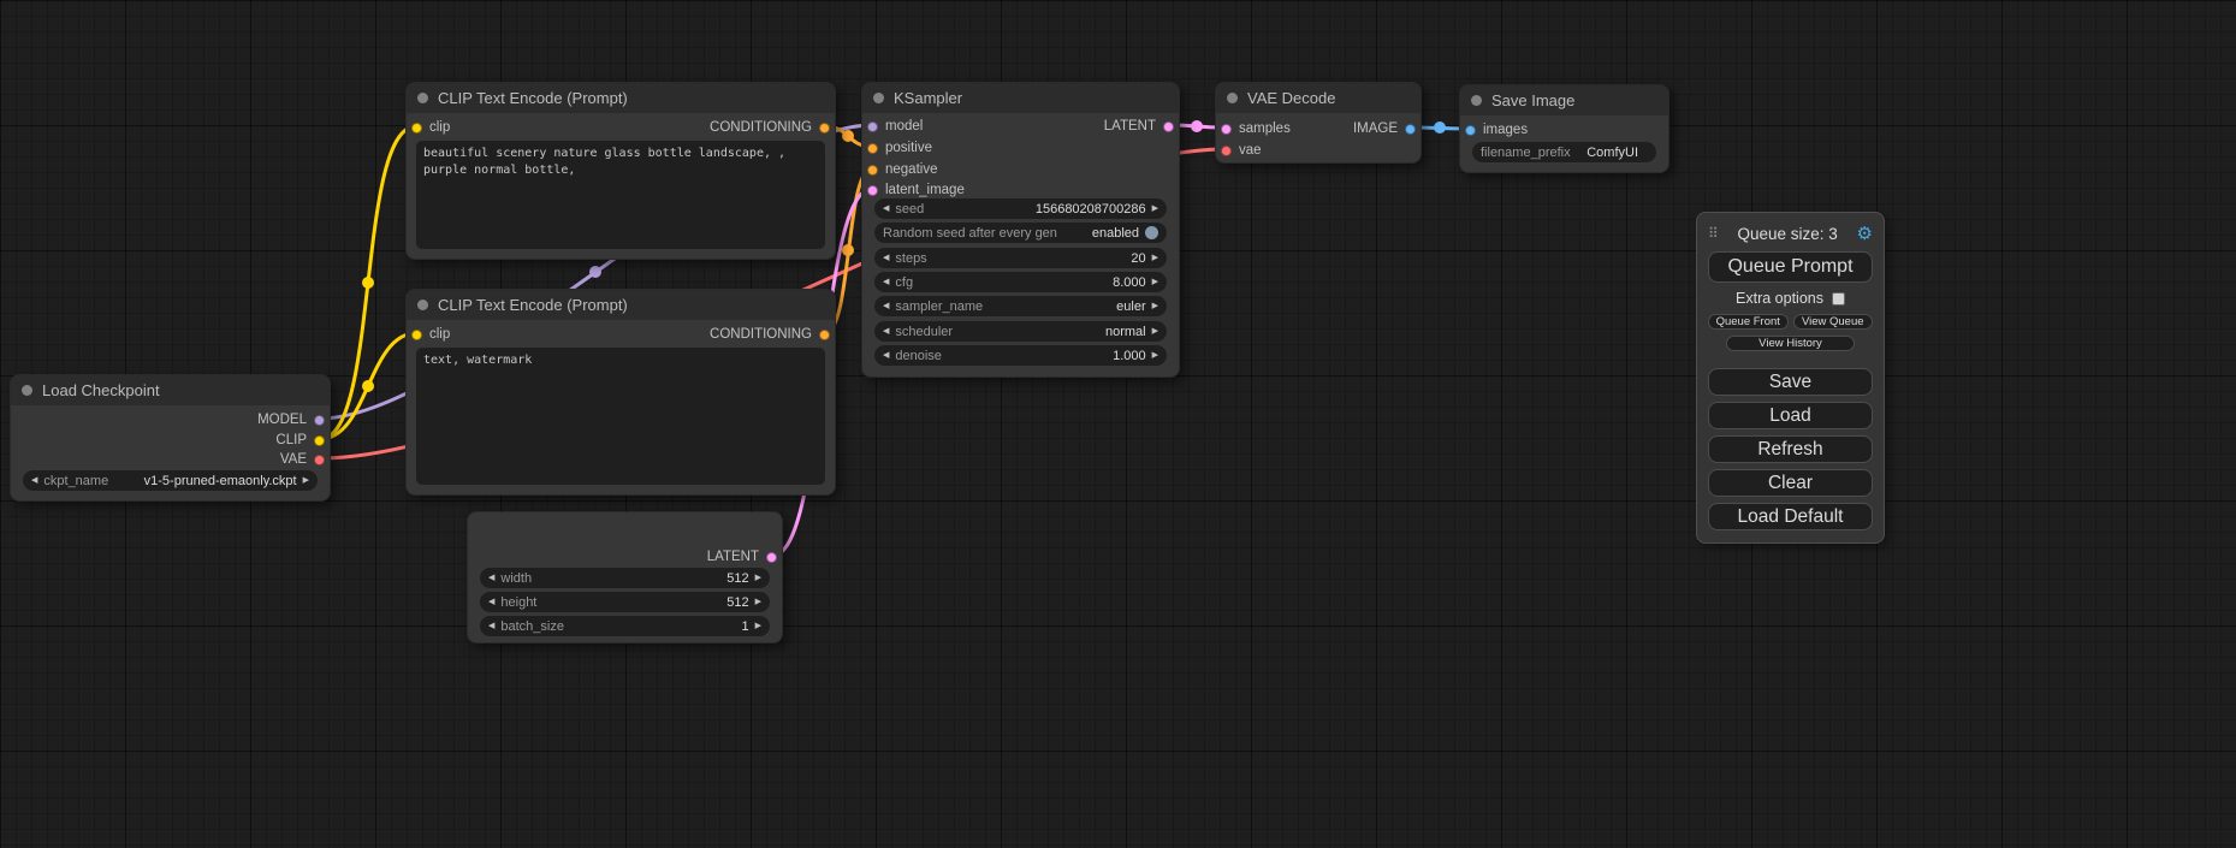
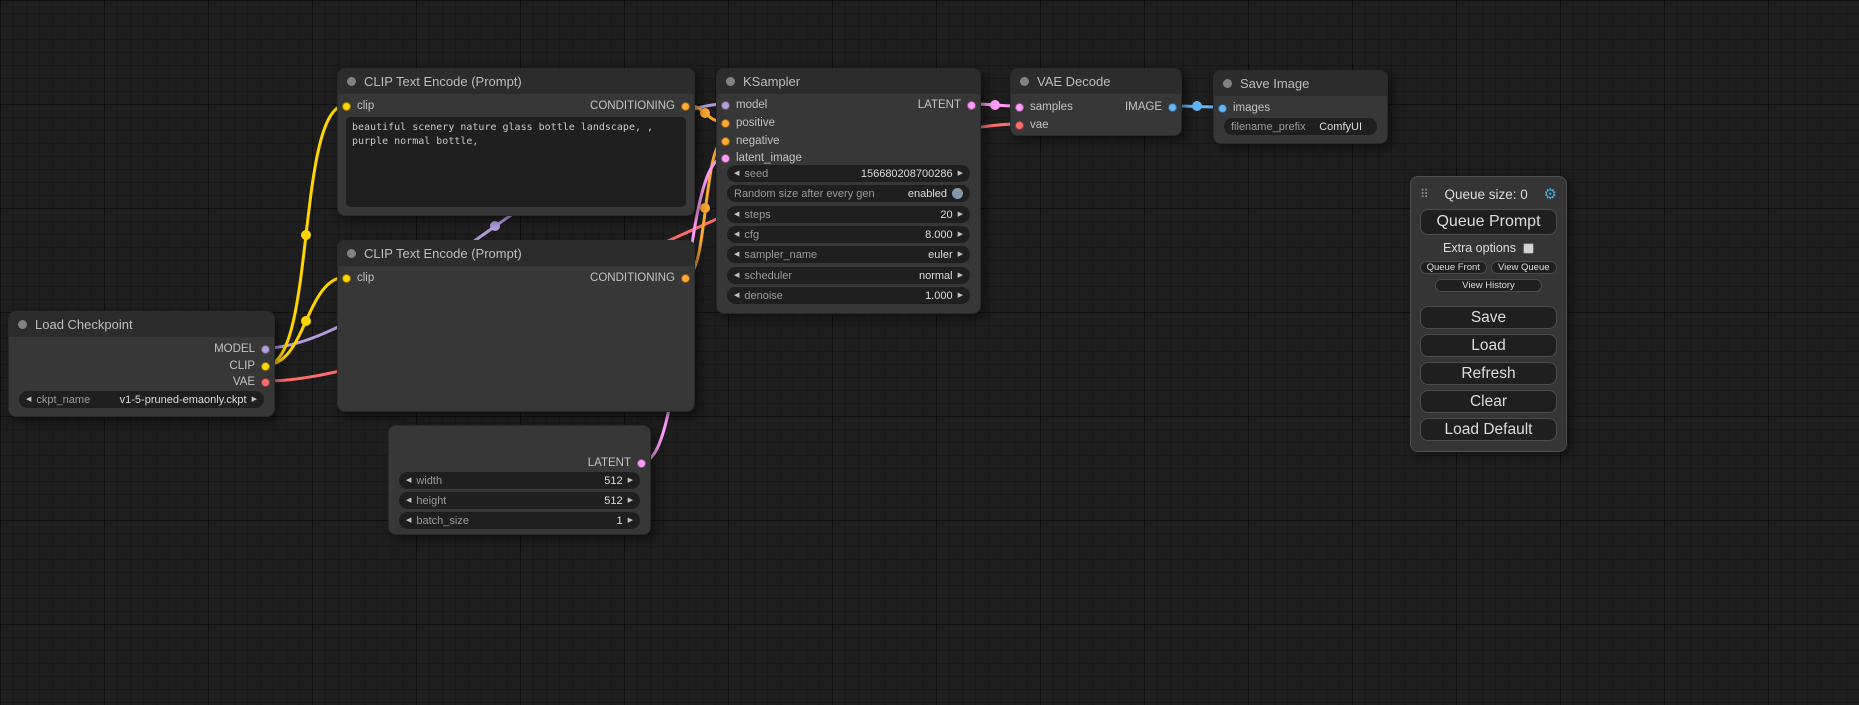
  Load Checkpoint
  MODEL
  CLIP
  VAE
  ckpt_name
  v1-5-pruned-emaonly.ckpt
  CLIP Text Encode (Prompt)
  clip
  CONDITIONING
  beautiful scenery nature glass bottle landscape, , purple normal bottle,
  CLIP Text Encode (Prompt)
  clip
  CONDITIONING
- text, watermark
  LATENT
  width
  512
  height
  512
  batch_size
  1
  KSampler
  model
  positive
  negative
  latent_image
  LATENT
  seed
  156680208700286
- Random seed after every gen
+ Random size after every gen
  enabled
  steps
  20
  cfg
  8.000
  sampler_name
  euler
  scheduler
  normal
  denoise
  1.000
  VAE Decode
  samples
  vae
  IMAGE
  Save Image
  images
  filename_prefix
  ComfyUI
  ⠿
- Queue size: 3
+ Queue size: 0
  ⚙
  Queue Prompt
  Extra options
  Queue Front
  View Queue
  View History
  Save
  Load
  Refresh
  Clear
  Load Default
